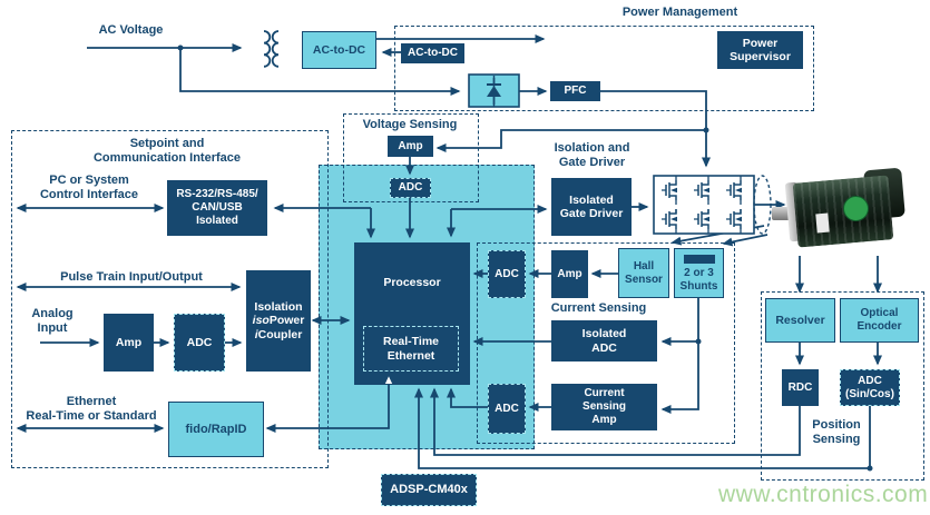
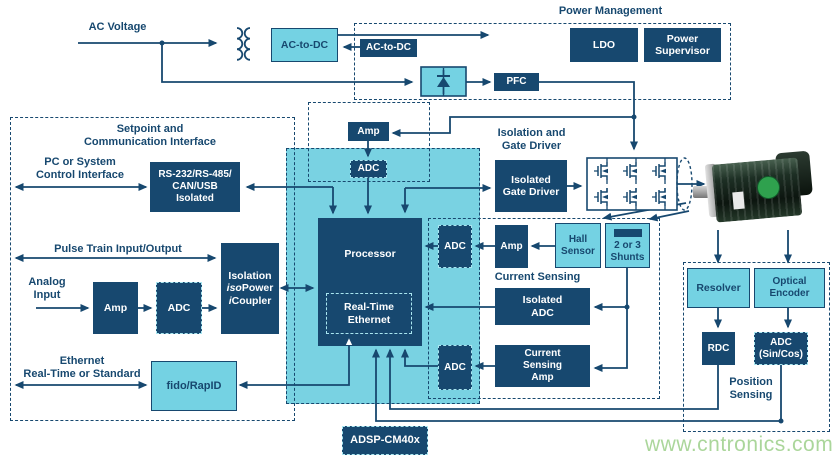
  AC Voltage
  Power Management
- Voltage Sensing
  Setpoint and
  Communication Interface
  PC or System
  Control Interface
  Pulse Train Input/Output
  Analog
  Input
  Ethernet
  Real-Time or Standard
  Isolation and
  Gate Driver
  Current Sensing
  Position
  Sensing
  AC-to-DC
  AC-to-DC
+ LDO
  Power
  Supervisor
  PFC
  Amp
  ADC
  RS-232/RS-485/
  CAN/USB
  Isolated
  Processor
  Real-Time
  Ethernet
  Isolated
  Gate Driver
  Amp
  ADC
  Isolation
  isoPower
  iCoupler
  fido/RapID
  ADSP-CM40x
  ADC
  Amp
  Hall
  Sensor
  2 or 3
  Shunts
  Isolated
  ADC
  Current
  Sensing
  Amp
  ADC
  Resolver
  Optical
  Encoder
  RDC
  ADC
  (Sin/Cos)
  www.cntronics.com
